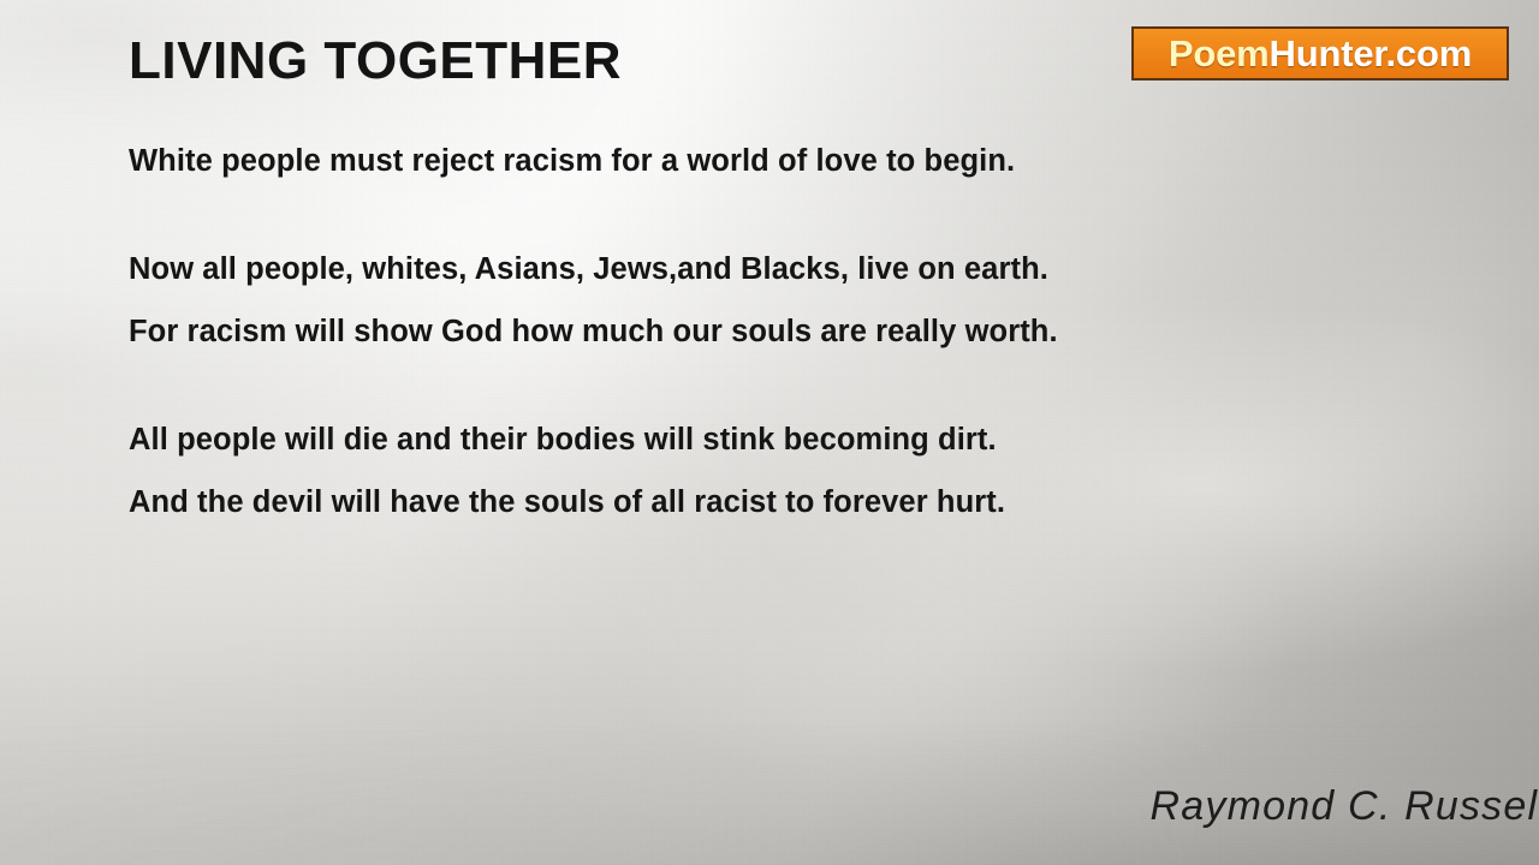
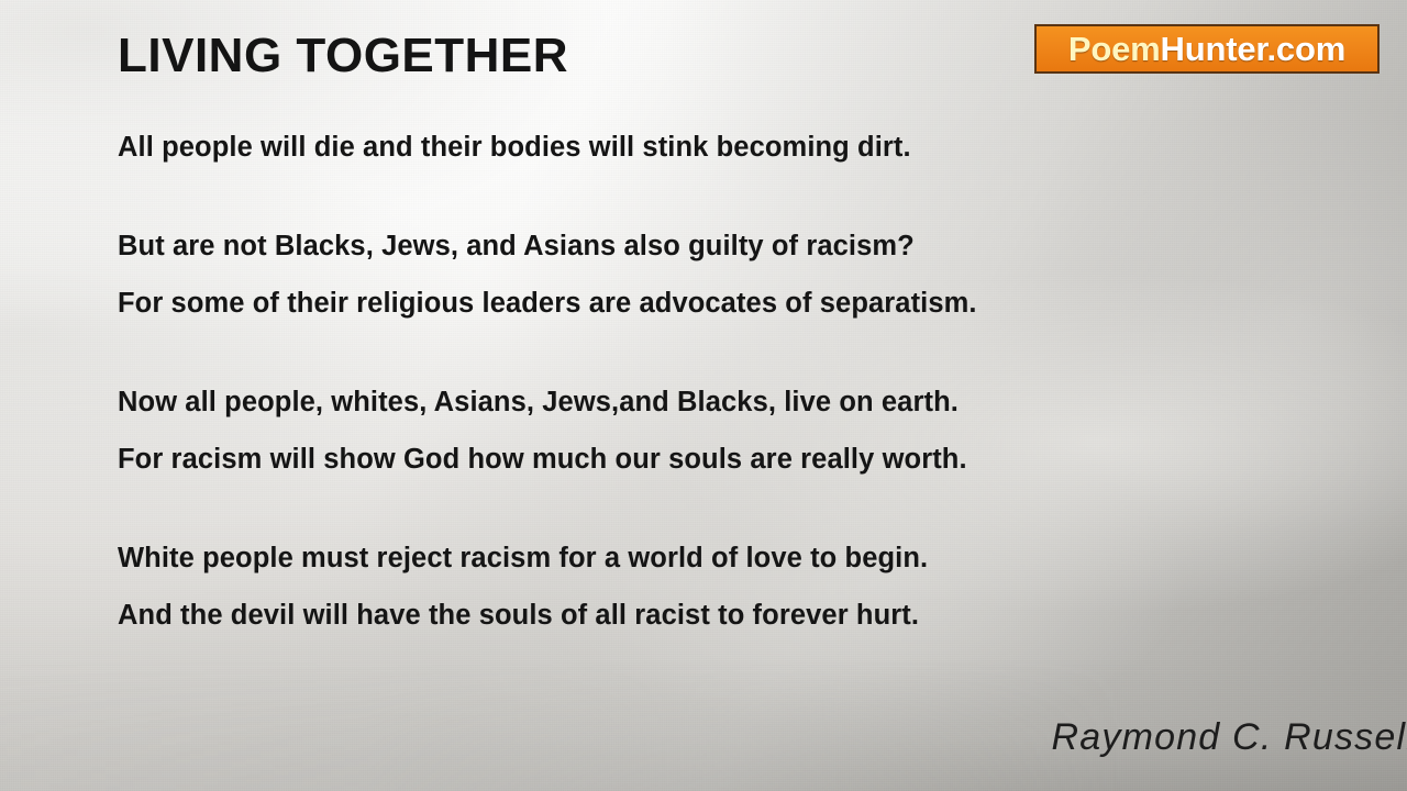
  LIVING TOGETHER
- White people must reject racism for a world of love to begin.
+ All people will die and their bodies will stink becoming dirt.
+ But are not Blacks, Jews, and Asians also guilty of racism?
+ For some of their religious leaders are advocates of separatism.
  Now all people, whites, Asians, Jews,and Blacks, live on earth.
  For racism will show God how much our souls are really worth.
- All people will die and their bodies will stink becoming dirt.
+ White people must reject racism for a world of love to begin.
  And the devil will have the souls of all racist to forever hurt.
  Raymond C. Russel
  PoemHunter.com
